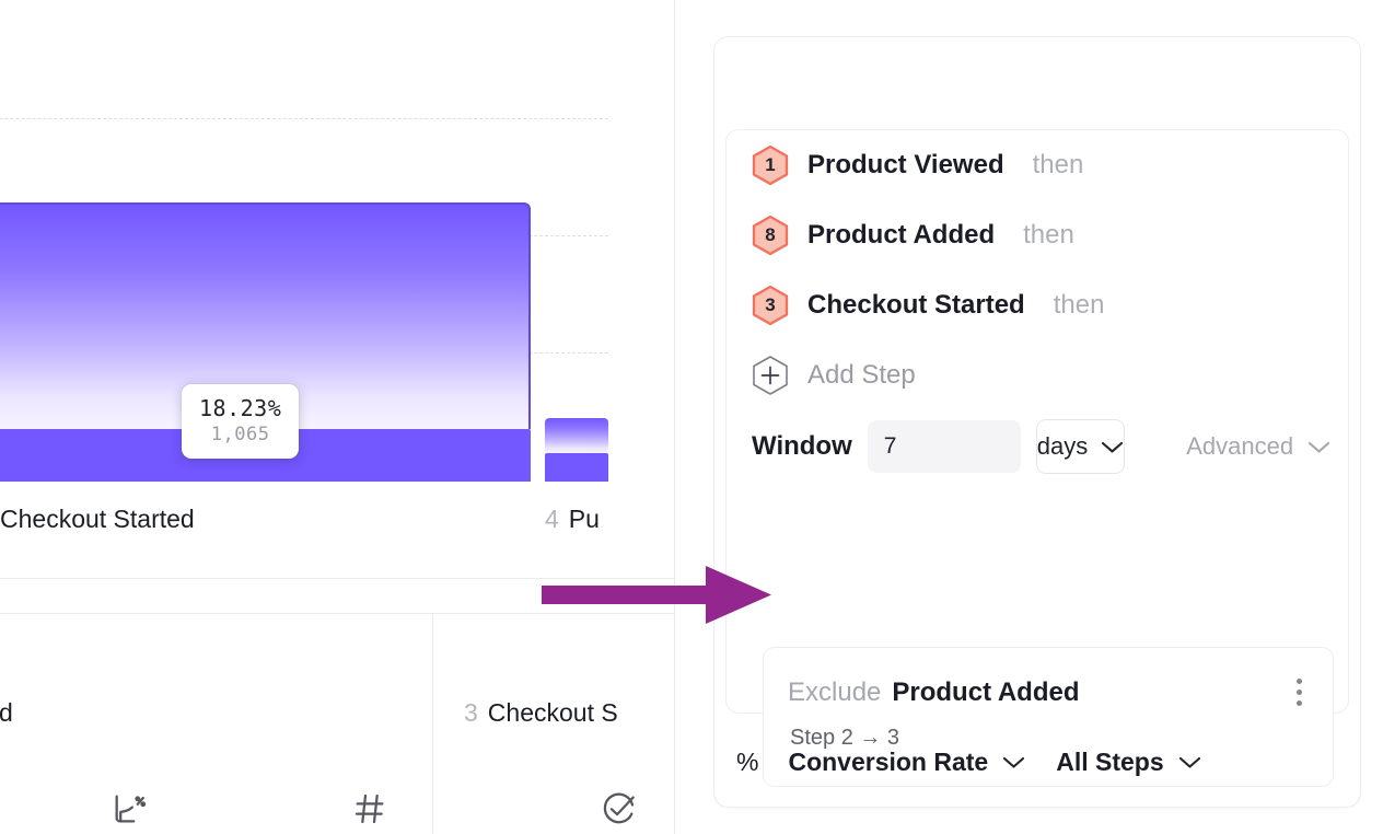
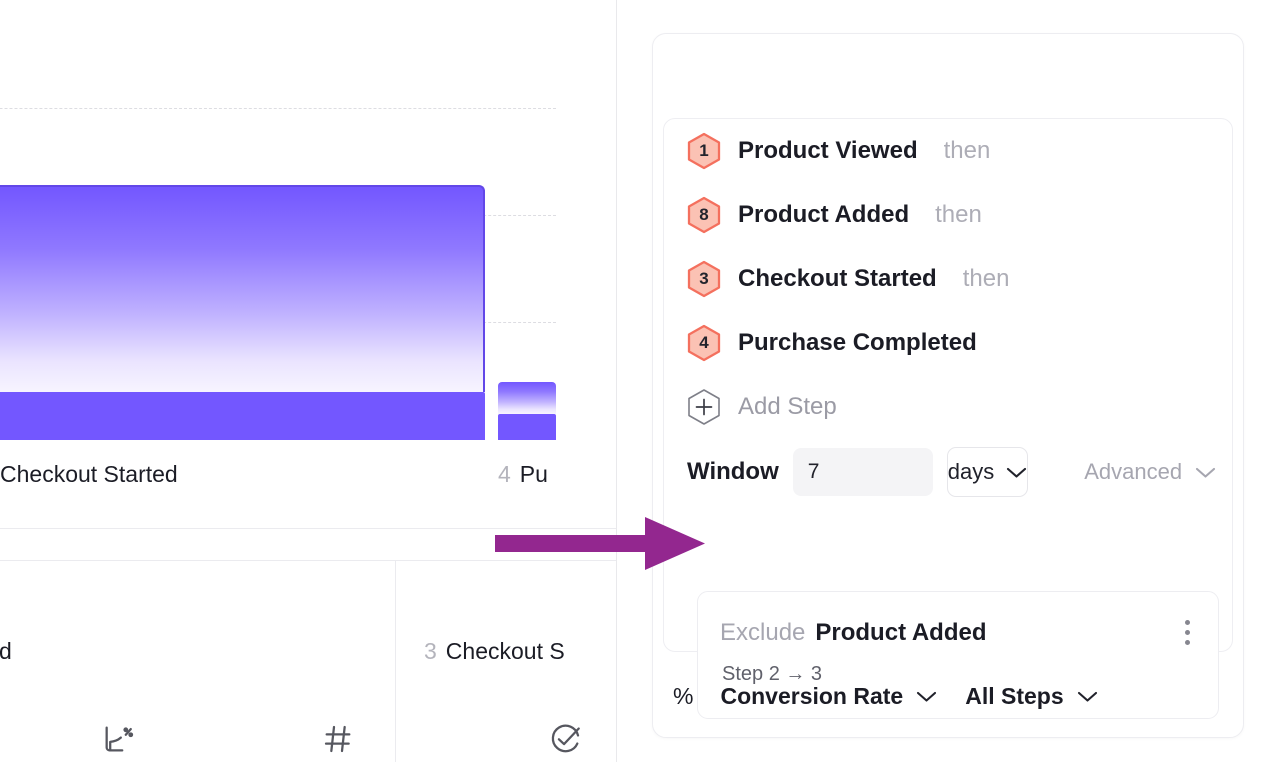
- 18.23%
- 1,065
  Checkout Started
  4 Pu
  d
  3 Checkout S
  1
  Product Viewed
  then
  8
  Product Added
  then
  3
  Checkout Started
  then
+ 4
+ Purchase Completed
  Add Step
  Window
  7
  days
  Advanced
  Exclude
  Product Added
  Step 2 → 3
  %
  Conversion Rate
  All Steps
